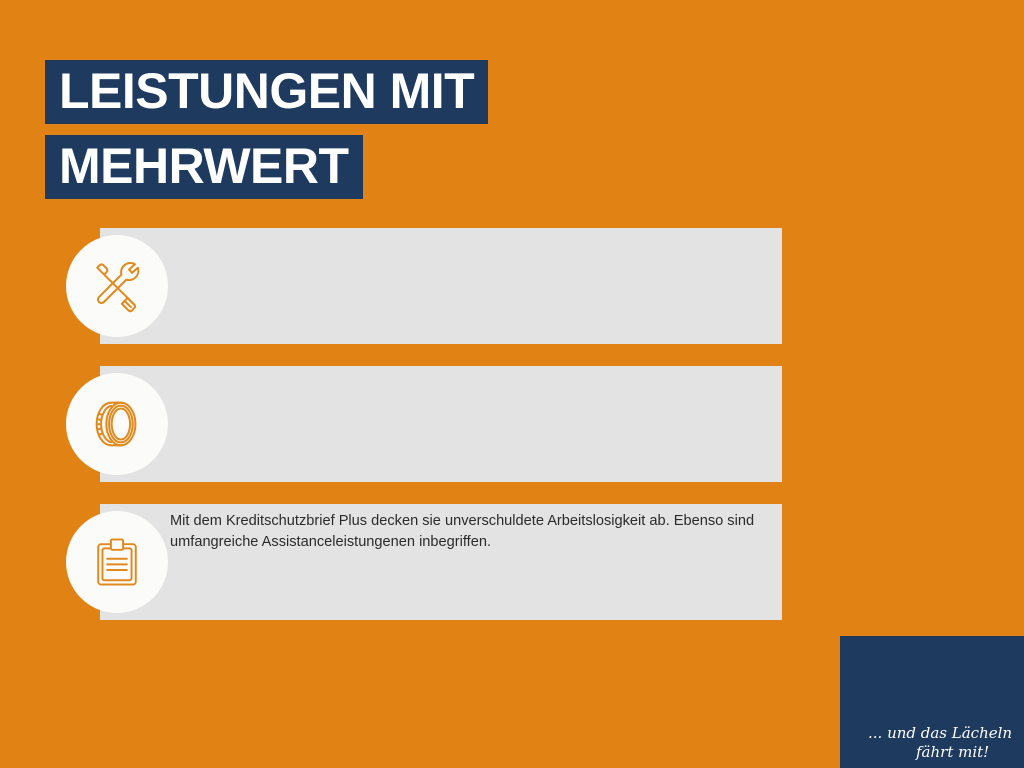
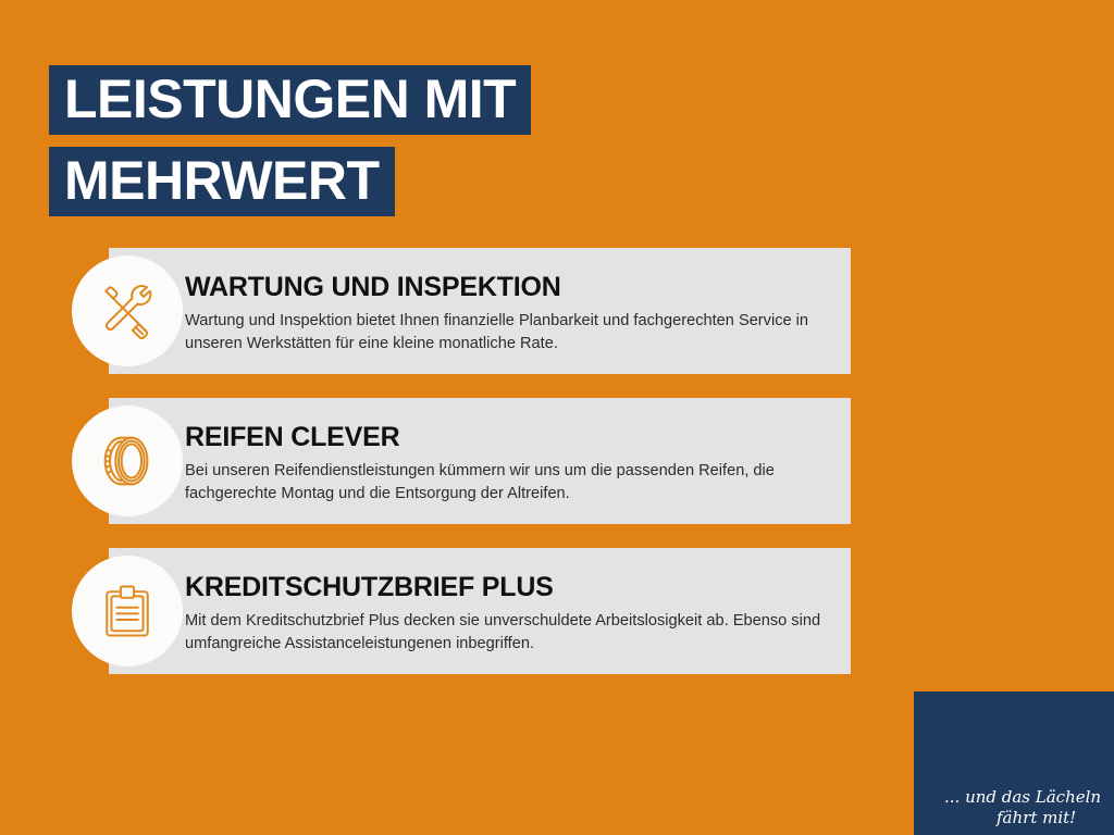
  LEISTUNGEN MIT
  MEHRWERT
+ WARTUNG UND INSPEKTION
+ Wartung und Inspektion bietet Ihnen finanzielle Planbarkeit und fachgerechten Service in unseren Werkstätten für eine kleine monatliche Rate.
+ REIFEN CLEVER
+ Bei unseren Reifendienstleistungen kümmern wir uns um die passenden Reifen, die fachgerechte Montag und die Entsorgung der Altreifen.
+ KREDITSCHUTZBRIEF PLUS
  Mit dem Kreditschutzbrief Plus decken sie unverschuldete Arbeitslosigkeit ab. Ebenso sind umfangreiche Assistanceleistungenen inbegriffen.
  ... und das Lächeln
  fährt mit!
